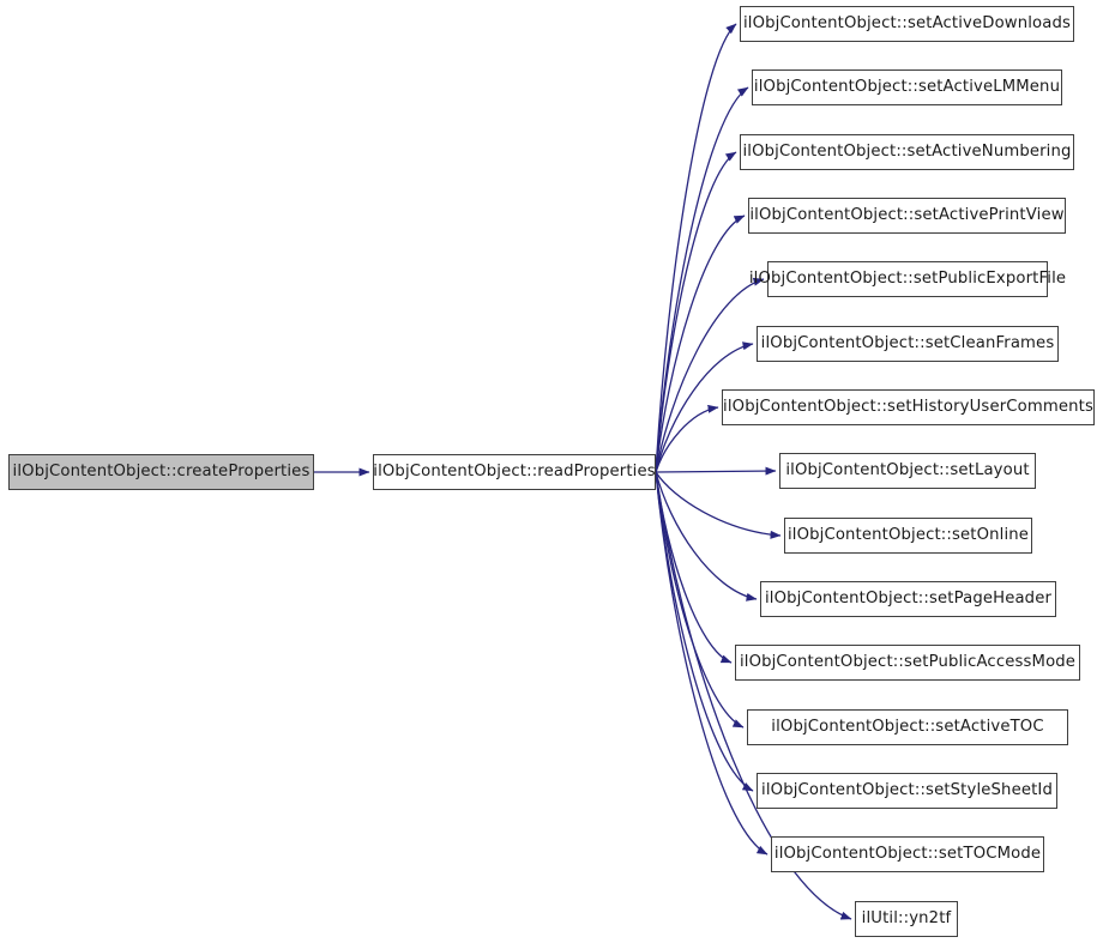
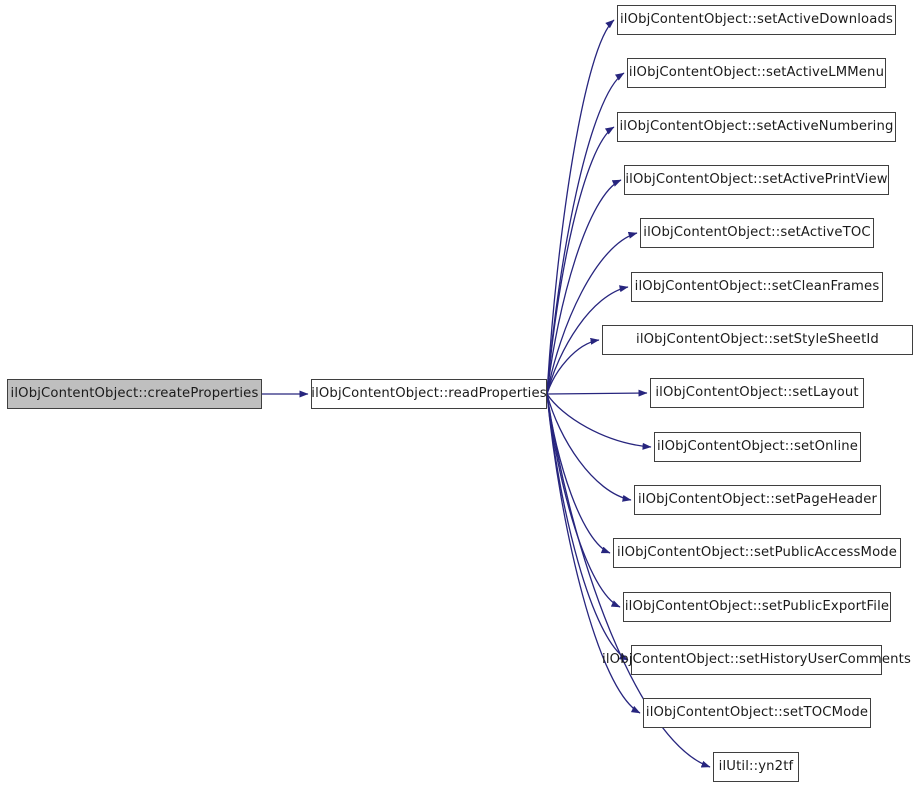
  ilObjContentObject::createProperties
  ilObjContentObject::readProperties
  ilObjContentObject::setActiveDownloads
  ilObjContentObject::setActiveLMMenu
  ilObjContentObject::setActiveNumbering
  ilObjContentObject::setActivePrintView
- ilObjContentObject::setPublicExportFile
+ ilObjContentObject::setActiveTOC
  ilObjContentObject::setCleanFrames
- ilObjContentObject::setHistoryUserComments
+ ilObjContentObject::setStyleSheetId
  ilObjContentObject::setLayout
  ilObjContentObject::setOnline
  ilObjContentObject::setPageHeader
  ilObjContentObject::setPublicAccessMode
- ilObjContentObject::setActiveTOC
+ ilObjContentObject::setPublicExportFile
- ilObjContentObject::setStyleSheetId
+ ilObjContentObject::setHistoryUserComments
  ilObjContentObject::setTOCMode
  ilUtil::yn2tf
